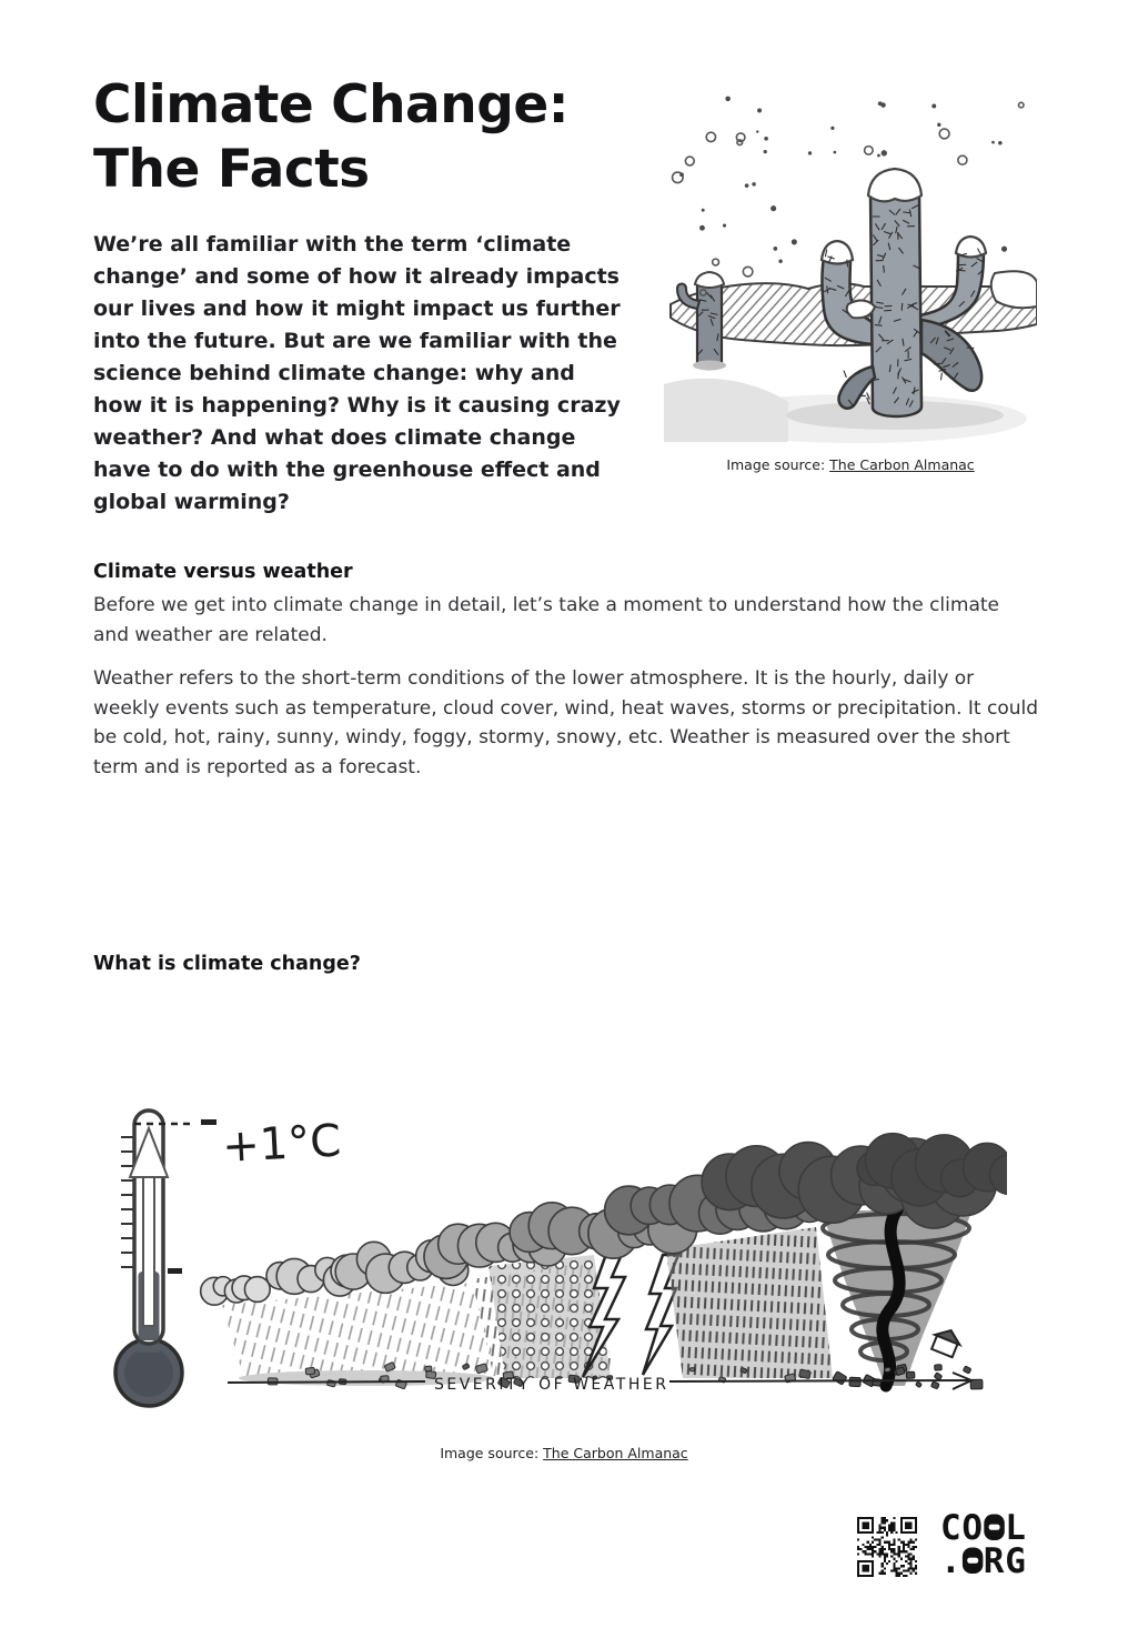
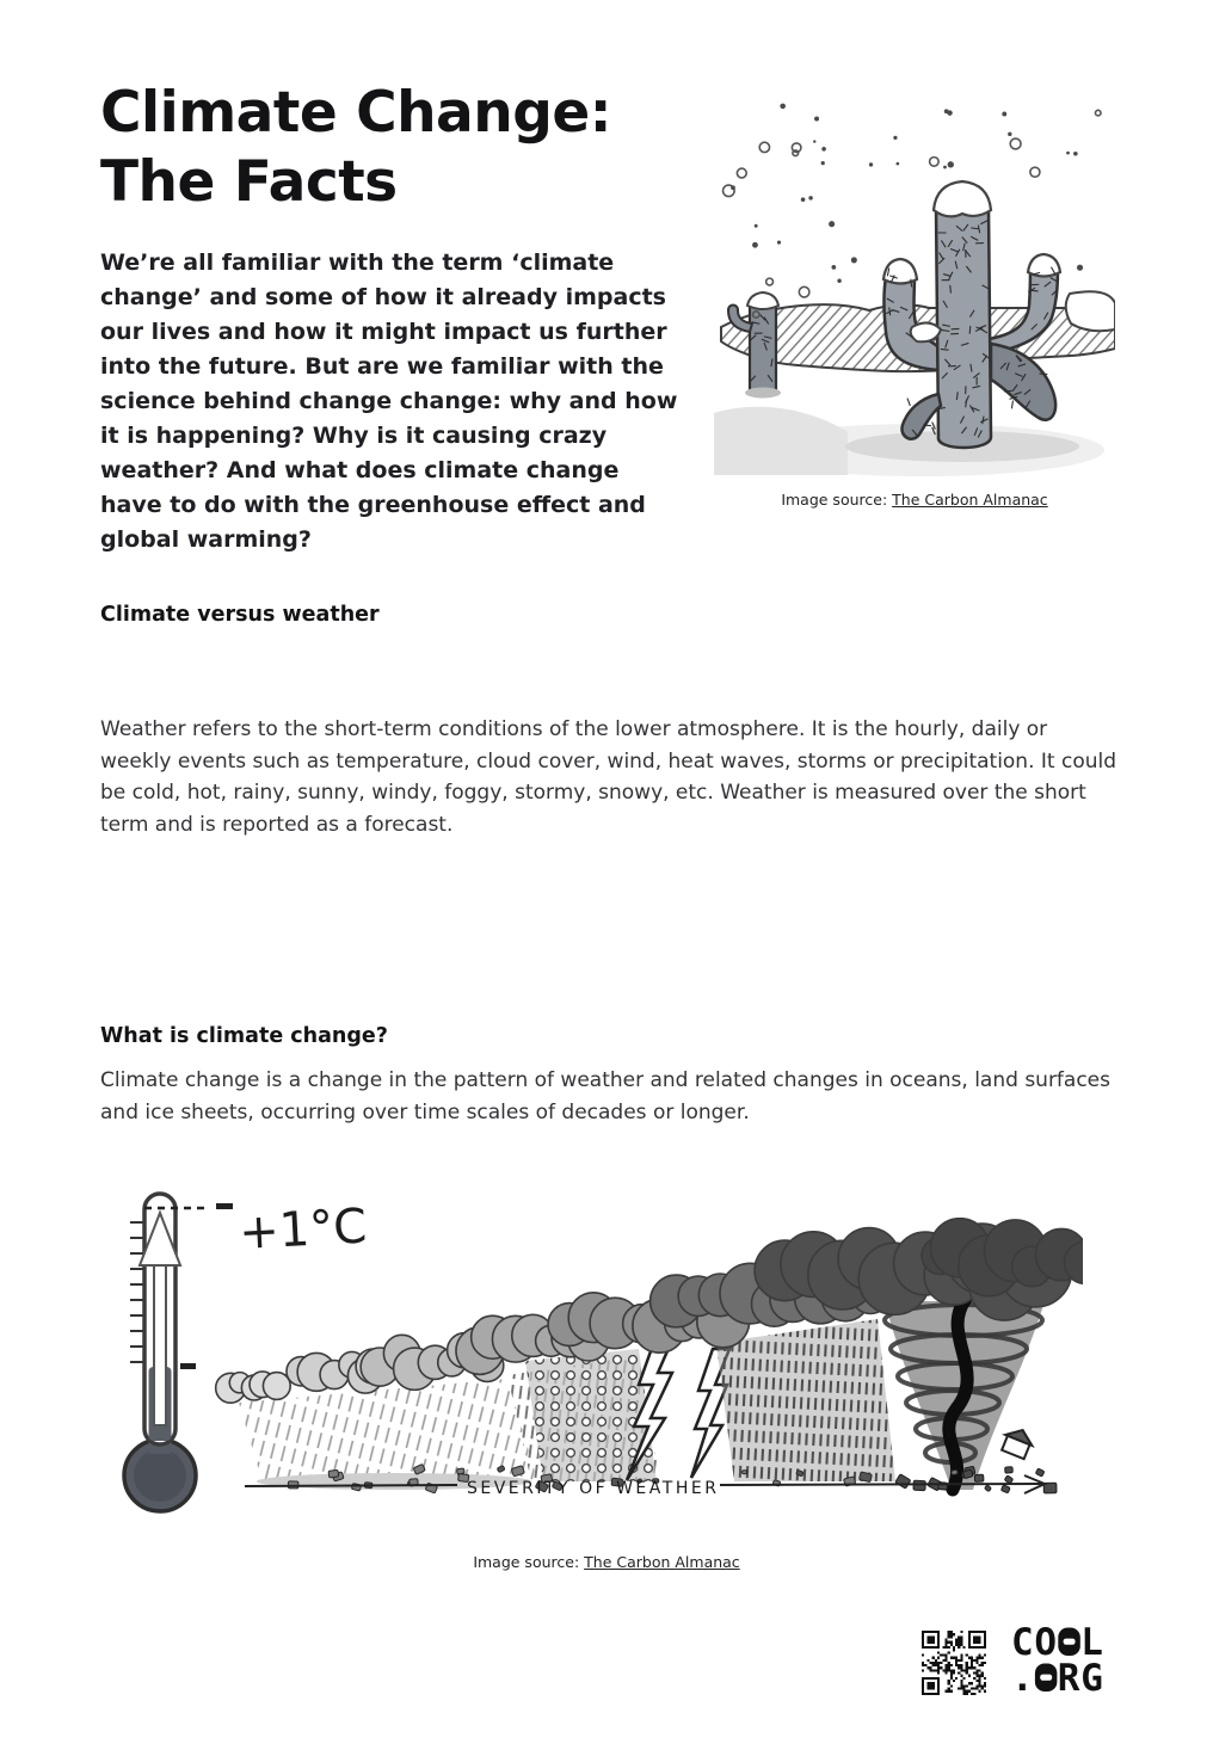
  Climate Change:
  The Facts
- We’re all familiar with the term ‘climate change’ and some of how it already impacts our lives and how it might impact us further into the future. But are we familiar with the science behind climate change: why and how it is happening? Why is it causing crazy weather? And what does climate change have to do with the greenhouse effect and global warming?
+ We’re all familiar with the term ‘climate change’ and some of how it already impacts our lives and how it might impact us further into the future. But are we familiar with the science behind change change: why and how it is happening? Why is it causing crazy weather? And what does climate change have to do with the greenhouse effect and global warming?
  Image source: The Carbon Almanac
  Climate versus weather
- Before we get into climate change in detail, let’s take a moment to understand how the climate and weather are related.
  Weather refers to the short-term conditions of the lower atmosphere. It is the hourly, daily or weekly events such as temperature, cloud cover, wind, heat waves, storms or precipitation. It could be cold, hot, rainy, sunny, windy, foggy, stormy, snowy, etc. Weather is measured over the short term and is reported as a forecast.
  What is climate change?
+ Climate change is a change in the pattern of weather and related changes in oceans, land surfaces and ice sheets, occurring over time scales of decades or longer.
  SEVERITY OF WEATHER
  Image source: The Carbon Almanac
  C
  O
  L
  .
  R
  G
